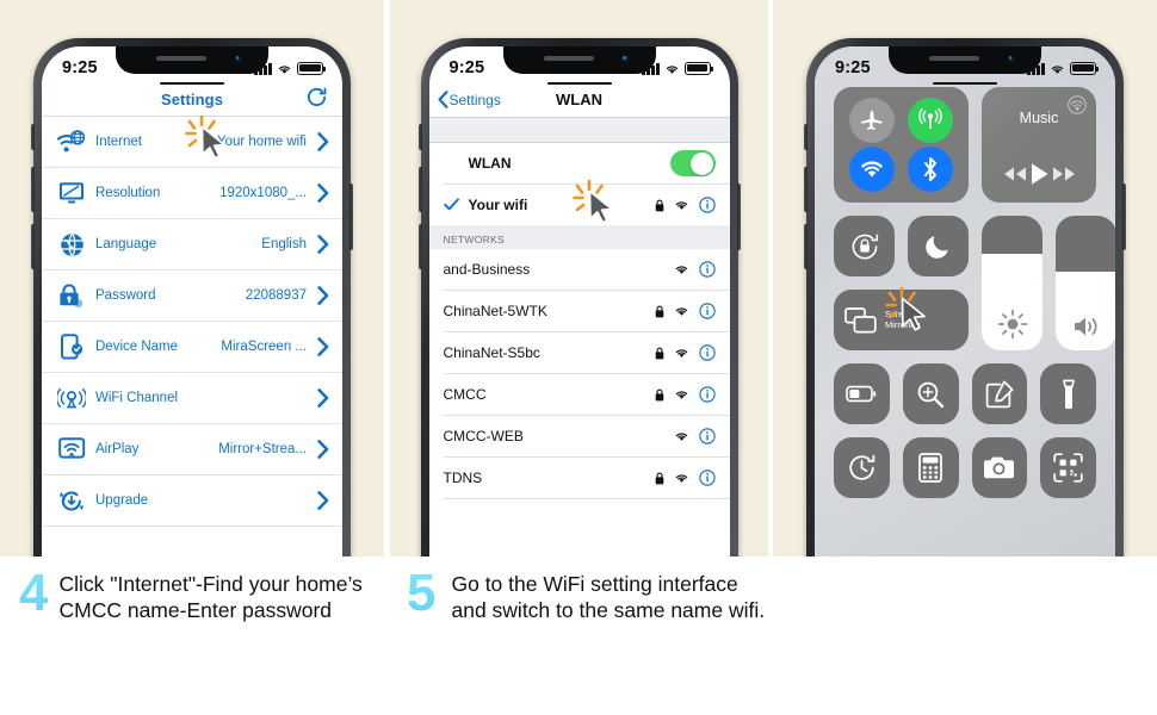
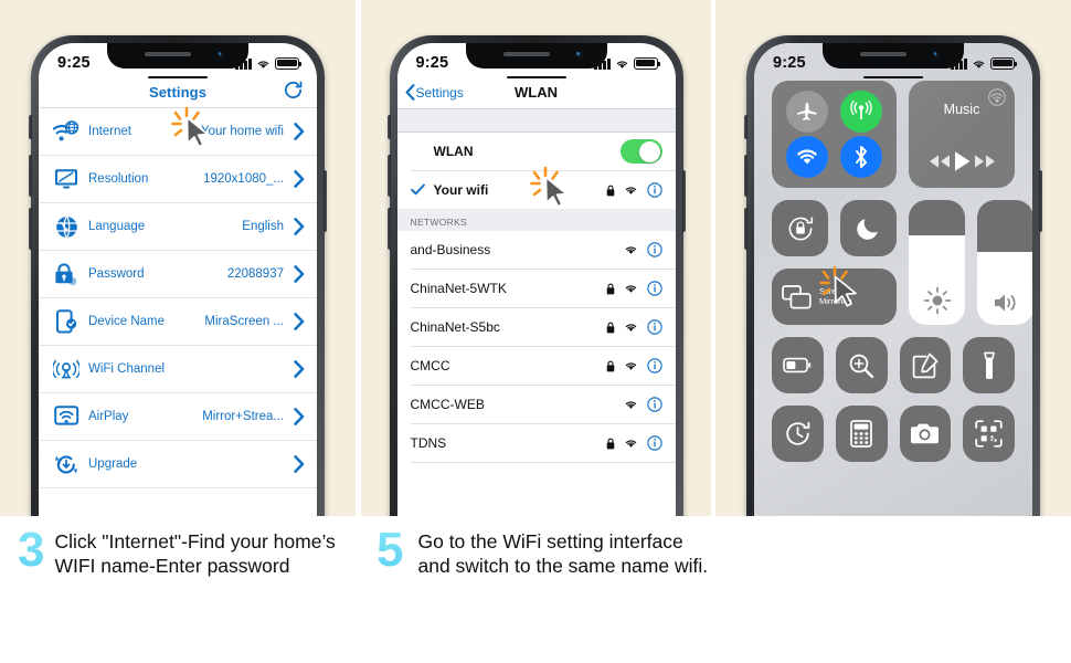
  9:25
  Settings
  Internet
  our home wifi
  Resolution
  1920x1080_...
  Language
  English
  Password
  22088937
  Device Name
  MiraScreen ...
  WiFi Channel
  AirPlay
  Mirror+Strea...
  Upgrade
  9:25
  Settings
  WLAN
  WLAN
  Your wifi
  NETWORKS
  and-Business
  ChinaNet-5WTK
  ChinaNet-S5bc
  CMCC
  CMCC-WEB
  TDNS
  Music
  9:25
- 4
+ 3
- Click "Internet"-Find your home’s CMCC name-Enter password
+ Click "Internet"-Find your home’s WIFI name-Enter password
  5
  Go to the WiFi setting interface and switch to the same name wifi.
